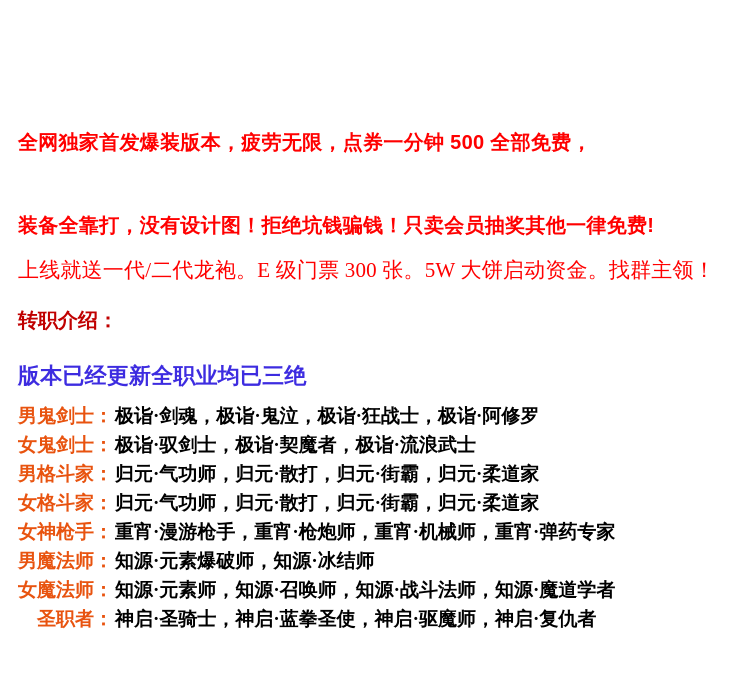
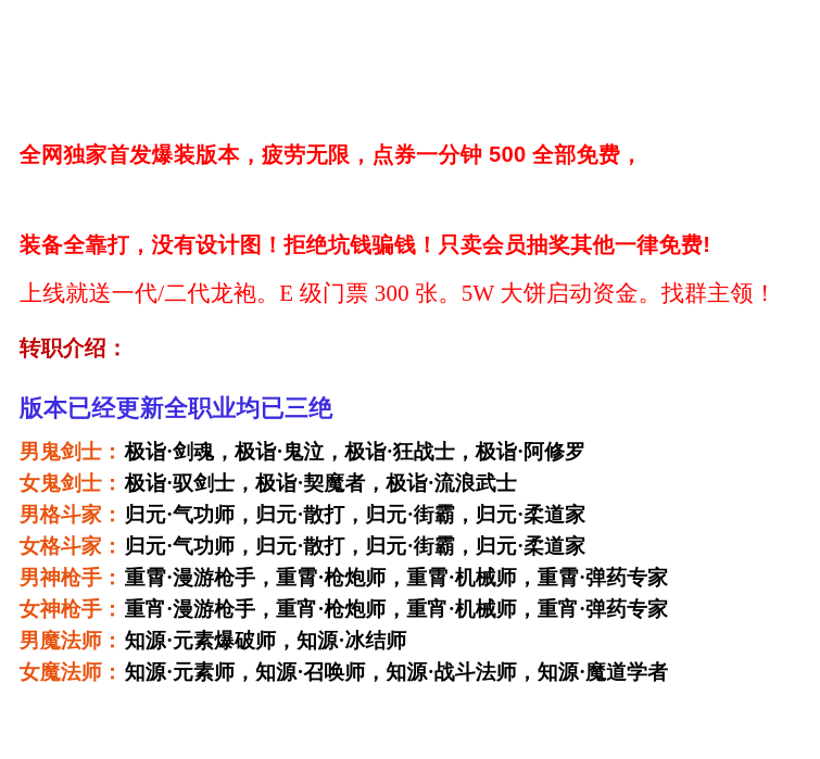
  全网独家首发爆装版本，疲劳无限，点券一分钟 500 全部免费，
  装备全靠打，没有设计图！拒绝坑钱骗钱！只卖会员抽奖其他一律免费!
  上线就送一代/二代龙袍。E 级门票 300 张。5W 大饼启动资金。找群主领！
  转职介绍：
  版本已经更新全职业均已三绝
  男鬼剑士： 极诣·剑魂，极诣·鬼泣，极诣·狂战士，极诣·阿修罗
  女鬼剑士： 极诣·驭剑士，极诣·契魔者，极诣·流浪武士
  男格斗家： 归元·气功师，归元·散打，归元·街霸，归元·柔道家
  女格斗家： 归元·气功师，归元·散打，归元·街霸，归元·柔道家
+ 男神枪手： 重霄·漫游枪手，重霄·枪炮师，重霄·机械师，重霄·弹药专家
  女神枪手： 重宵·漫游枪手，重宵·枪炮师，重宵·机械师，重宵·弹药专家
  男魔法师： 知源·元素爆破师，知源·冰结师
  女魔法师： 知源·元素师，知源·召唤师，知源·战斗法师，知源·魔道学者
- 圣职者： 神启·圣骑士，神启·蓝拳圣使，神启·驱魔师，神启·复仇者
